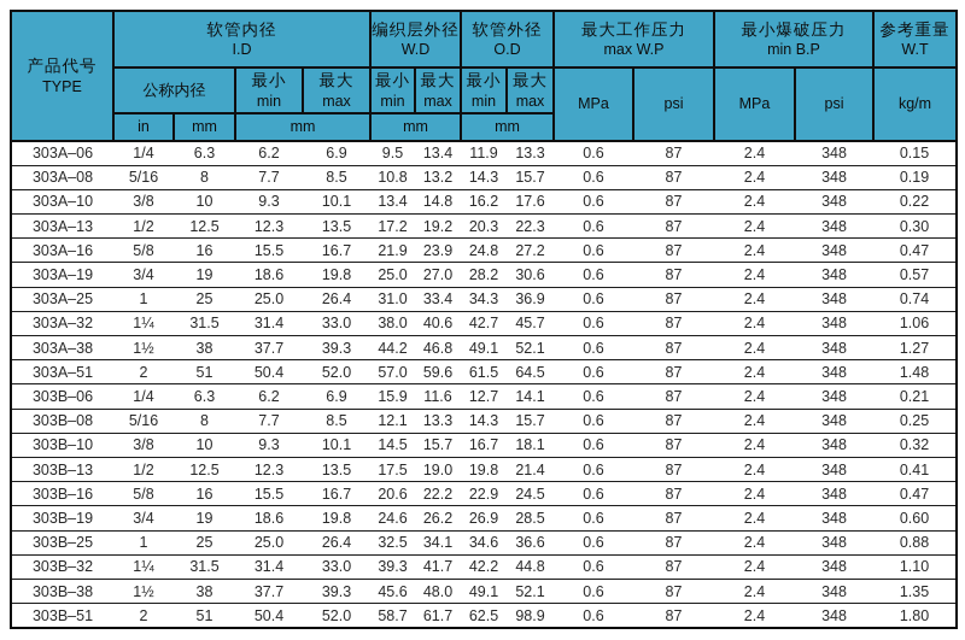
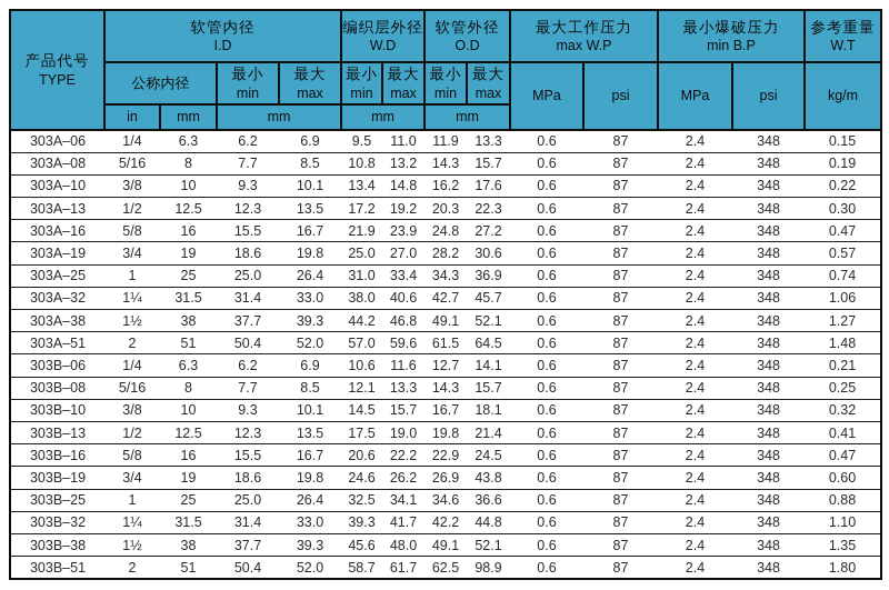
  产品代号 TYPE	软管内径 I.D	编织层外径 W.D	软管外径 O.D	最大工作压力 max W.P	最小爆破压力 min B.P	参考重量 W.T
  公称内径	最小 min	最大 max	最小 min	最大 max	最小 min	最大 max	MPa	psi	MPa	psi	kg/m
  in	mm	mm	mm	mm
- 303A–06	1/4	6.3	6.2	6.9	9.5	13.4	11.9	13.3	0.6	87	2.4	348	0.15
+ 303A–06	1/4	6.3	6.2	6.9	9.5	11.0	11.9	13.3	0.6	87	2.4	348	0.15
  303A–08	5/16	8	7.7	8.5	10.8	13.2	14.3	15.7	0.6	87	2.4	348	0.19
  303A–10	3/8	10	9.3	10.1	13.4	14.8	16.2	17.6	0.6	87	2.4	348	0.22
  303A–13	1/2	12.5	12.3	13.5	17.2	19.2	20.3	22.3	0.6	87	2.4	348	0.30
  303A–16	5/8	16	15.5	16.7	21.9	23.9	24.8	27.2	0.6	87	2.4	348	0.47
  303A–19	3/4	19	18.6	19.8	25.0	27.0	28.2	30.6	0.6	87	2.4	348	0.57
  303A–25	1	25	25.0	26.4	31.0	33.4	34.3	36.9	0.6	87	2.4	348	0.74
  303A–32	1¼	31.5	31.4	33.0	38.0	40.6	42.7	45.7	0.6	87	2.4	348	1.06
  303A–38	1½	38	37.7	39.3	44.2	46.8	49.1	52.1	0.6	87	2.4	348	1.27
  303A–51	2	51	50.4	52.0	57.0	59.6	61.5	64.5	0.6	87	2.4	348	1.48
- 303B–06	1/4	6.3	6.2	6.9	15.9	11.6	12.7	14.1	0.6	87	2.4	348	0.21
+ 303B–06	1/4	6.3	6.2	6.9	10.6	11.6	12.7	14.1	0.6	87	2.4	348	0.21
  303B–08	5/16	8	7.7	8.5	12.1	13.3	14.3	15.7	0.6	87	2.4	348	0.25
  303B–10	3/8	10	9.3	10.1	14.5	15.7	16.7	18.1	0.6	87	2.4	348	0.32
  303B–13	1/2	12.5	12.3	13.5	17.5	19.0	19.8	21.4	0.6	87	2.4	348	0.41
  303B–16	5/8	16	15.5	16.7	20.6	22.2	22.9	24.5	0.6	87	2.4	348	0.47
- 303B–19	3/4	19	18.6	19.8	24.6	26.2	26.9	28.5	0.6	87	2.4	348	0.60
+ 303B–19	3/4	19	18.6	19.8	24.6	26.2	26.9	43.8	0.6	87	2.4	348	0.60
  303B–25	1	25	25.0	26.4	32.5	34.1	34.6	36.6	0.6	87	2.4	348	0.88
  303B–32	1¼	31.5	31.4	33.0	39.3	41.7	42.2	44.8	0.6	87	2.4	348	1.10
  303B–38	1½	38	37.7	39.3	45.6	48.0	49.1	52.1	0.6	87	2.4	348	1.35
  303B–51	2	51	50.4	52.0	58.7	61.7	62.5	98.9	0.6	87	2.4	348	1.80
